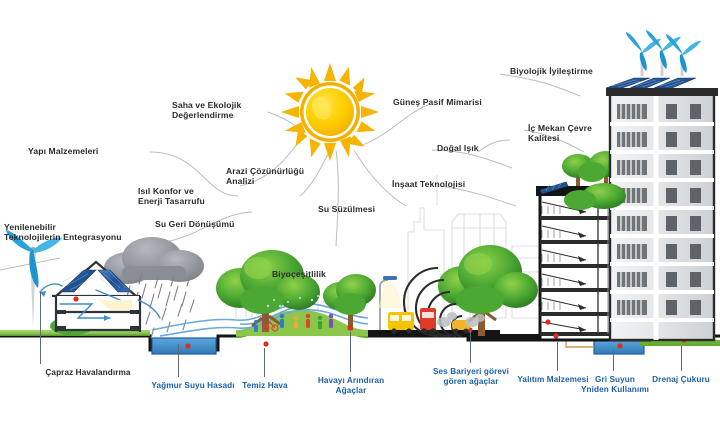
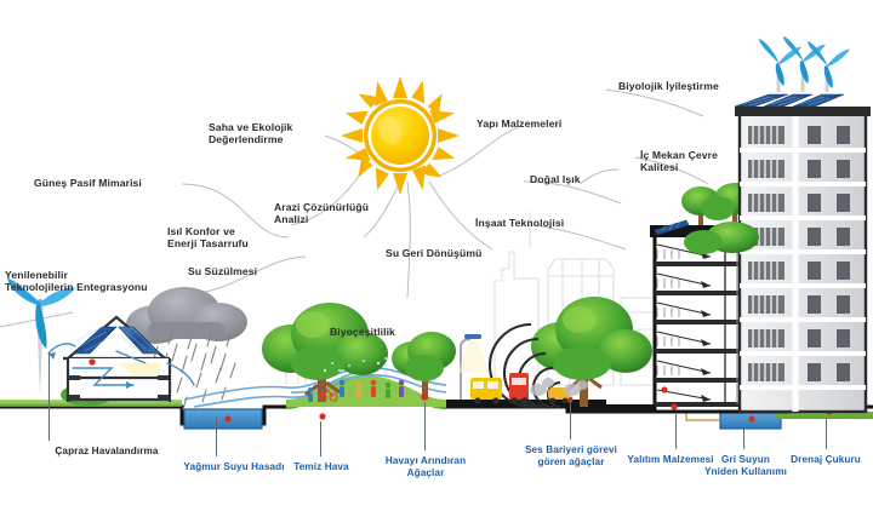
- Yapı Malzemeleri
+ Güneş Pasif Mimarisi
  Saha ve Ekolojik
  Değerlendirme
  Yenilenebilir
  Teknolojilerin Entegrasyonu
  Isıl Konfor ve
  Enerji Tasarrufu
- Su Geri Dönüşümü
+ Su Süzülmesi
  Arazi Çözünürlüğü
  Analizi
- Su Süzülmesi
+ Su Geri Dönüşümü
- Güneş Pasif Mimarisi
+ Yapı Malzemeleri
  Doğal Işık
  İnşaat Teknolojisi
  Biyolojik İyileştirme
  İç Mekan Çevre
  Kalitesi
  Çapraz Havalandırma
  Yağmur Suyu Hasadı
  Temiz Hava
  Havayı Arındıran
  Ağaçlar
  Ses Bariyeri görevi
  gören ağaçlar
  Yalıtım Malzemesi
  Gri Suyun
  Yniden Kullanımı
  Drenaj Çukuru
  Biyoçeşitlilik
